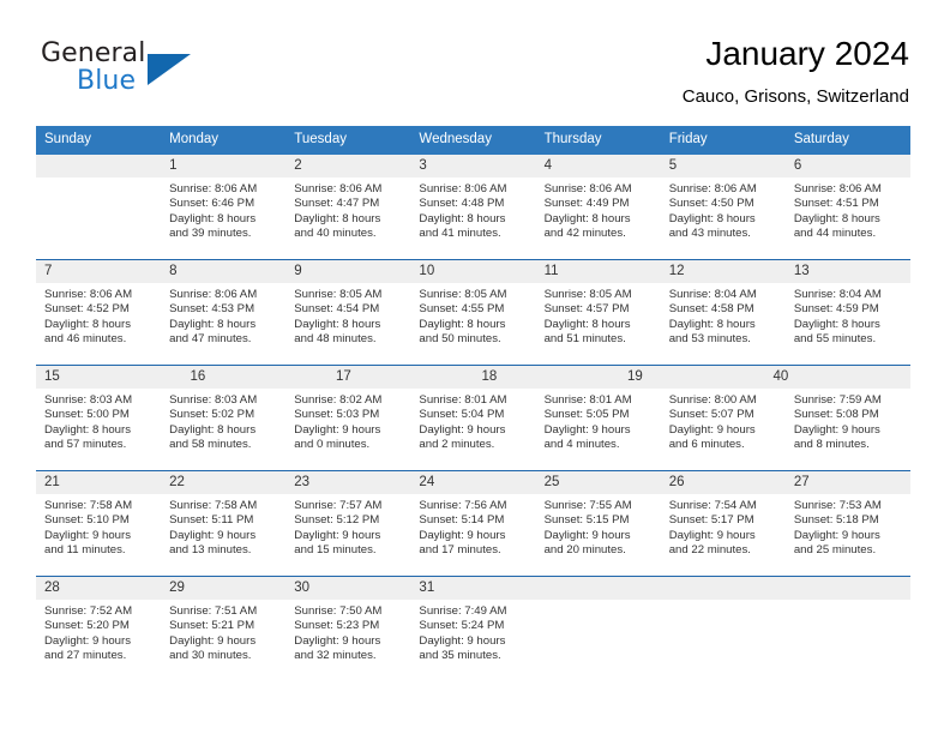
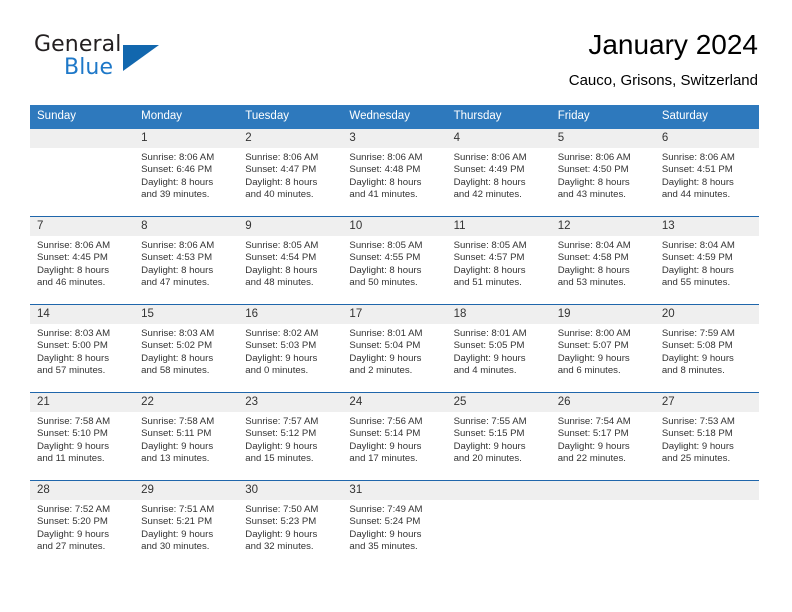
  General
  Blue
  January 2024
  Cauco, Grisons, Switzerland
  Sunday
  Monday
  Tuesday
  Wednesday
  Thursday
  Friday
  Saturday
  1
  2
  3
  4
  5
  6
  Sunrise: 8:06 AM
  Sunset: 6:46 PM
  Daylight: 8 hours
  and 39 minutes.
  Sunrise: 8:06 AM
  Sunset: 4:47 PM
  Daylight: 8 hours
  and 40 minutes.
  Sunrise: 8:06 AM
  Sunset: 4:48 PM
  Daylight: 8 hours
  and 41 minutes.
  Sunrise: 8:06 AM
  Sunset: 4:49 PM
  Daylight: 8 hours
  and 42 minutes.
  Sunrise: 8:06 AM
  Sunset: 4:50 PM
  Daylight: 8 hours
  and 43 minutes.
  Sunrise: 8:06 AM
  Sunset: 4:51 PM
  Daylight: 8 hours
  and 44 minutes.
  7
  8
  9
  10
  11
  12
  13
  Sunrise: 8:06 AM
- Sunset: 4:52 PM
+ Sunset: 4:45 PM
  Daylight: 8 hours
  and 46 minutes.
  Sunrise: 8:06 AM
  Sunset: 4:53 PM
  Daylight: 8 hours
  and 47 minutes.
  Sunrise: 8:05 AM
  Sunset: 4:54 PM
  Daylight: 8 hours
  and 48 minutes.
  Sunrise: 8:05 AM
  Sunset: 4:55 PM
  Daylight: 8 hours
  and 50 minutes.
  Sunrise: 8:05 AM
  Sunset: 4:57 PM
  Daylight: 8 hours
  and 51 minutes.
  Sunrise: 8:04 AM
  Sunset: 4:58 PM
  Daylight: 8 hours
  and 53 minutes.
  Sunrise: 8:04 AM
  Sunset: 4:59 PM
  Daylight: 8 hours
  and 55 minutes.
+ 14
  15
  16
  17
  18
  19
- 40
+ 20
  Sunrise: 8:03 AM
  Sunset: 5:00 PM
  Daylight: 8 hours
  and 57 minutes.
  Sunrise: 8:03 AM
  Sunset: 5:02 PM
  Daylight: 8 hours
  and 58 minutes.
  Sunrise: 8:02 AM
  Sunset: 5:03 PM
  Daylight: 9 hours
  and 0 minutes.
  Sunrise: 8:01 AM
  Sunset: 5:04 PM
  Daylight: 9 hours
  and 2 minutes.
  Sunrise: 8:01 AM
  Sunset: 5:05 PM
  Daylight: 9 hours
  and 4 minutes.
  Sunrise: 8:00 AM
  Sunset: 5:07 PM
  Daylight: 9 hours
  and 6 minutes.
  Sunrise: 7:59 AM
  Sunset: 5:08 PM
  Daylight: 9 hours
  and 8 minutes.
  21
  22
  23
  24
  25
  26
  27
  Sunrise: 7:58 AM
  Sunset: 5:10 PM
  Daylight: 9 hours
  and 11 minutes.
  Sunrise: 7:58 AM
  Sunset: 5:11 PM
  Daylight: 9 hours
  and 13 minutes.
  Sunrise: 7:57 AM
  Sunset: 5:12 PM
  Daylight: 9 hours
  and 15 minutes.
  Sunrise: 7:56 AM
  Sunset: 5:14 PM
  Daylight: 9 hours
  and 17 minutes.
  Sunrise: 7:55 AM
  Sunset: 5:15 PM
  Daylight: 9 hours
  and 20 minutes.
  Sunrise: 7:54 AM
  Sunset: 5:17 PM
  Daylight: 9 hours
  and 22 minutes.
  Sunrise: 7:53 AM
  Sunset: 5:18 PM
  Daylight: 9 hours
  and 25 minutes.
  28
  29
  30
  31
  Sunrise: 7:52 AM
  Sunset: 5:20 PM
  Daylight: 9 hours
  and 27 minutes.
  Sunrise: 7:51 AM
  Sunset: 5:21 PM
  Daylight: 9 hours
  and 30 minutes.
  Sunrise: 7:50 AM
  Sunset: 5:23 PM
  Daylight: 9 hours
  and 32 minutes.
  Sunrise: 7:49 AM
  Sunset: 5:24 PM
  Daylight: 9 hours
  and 35 minutes.
